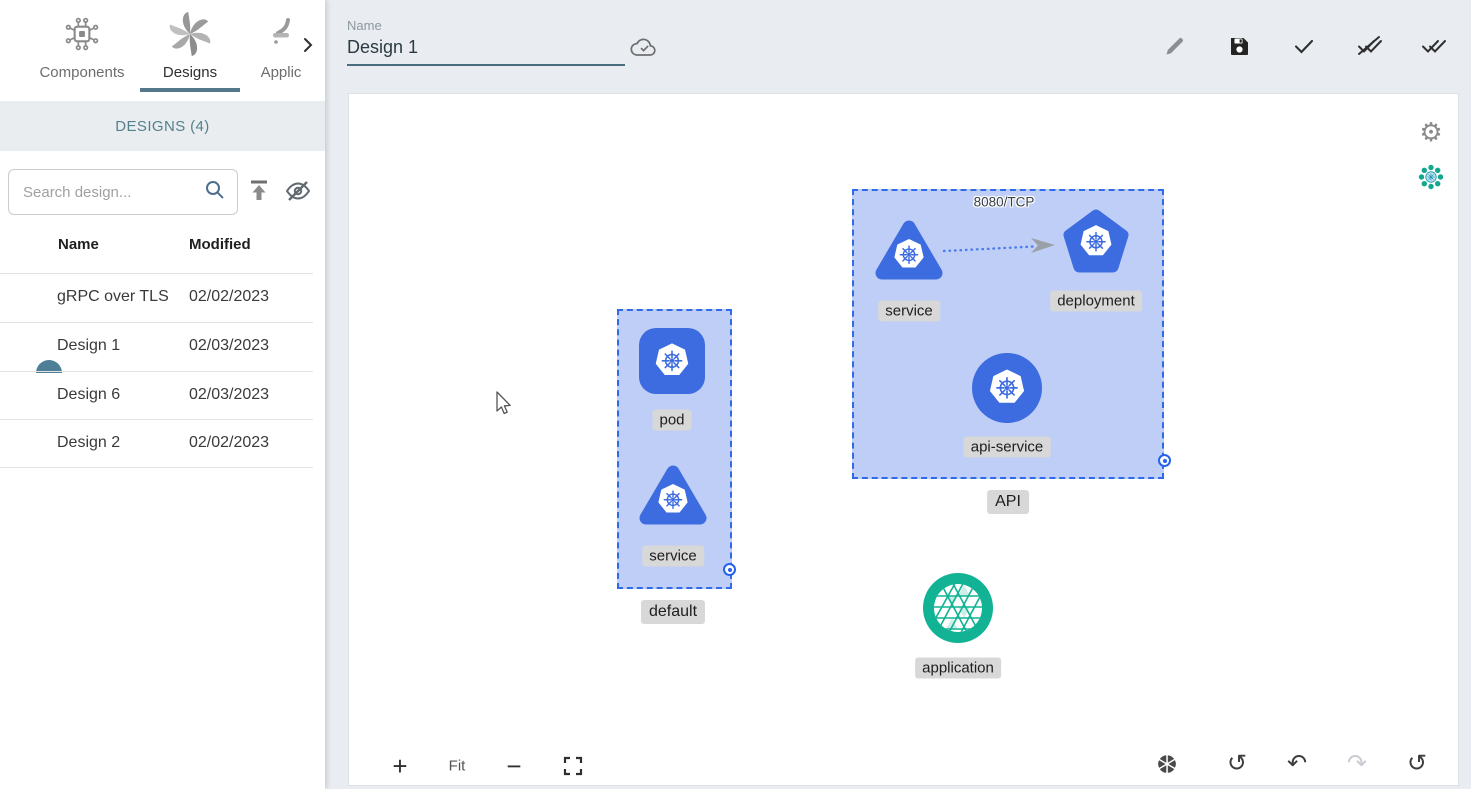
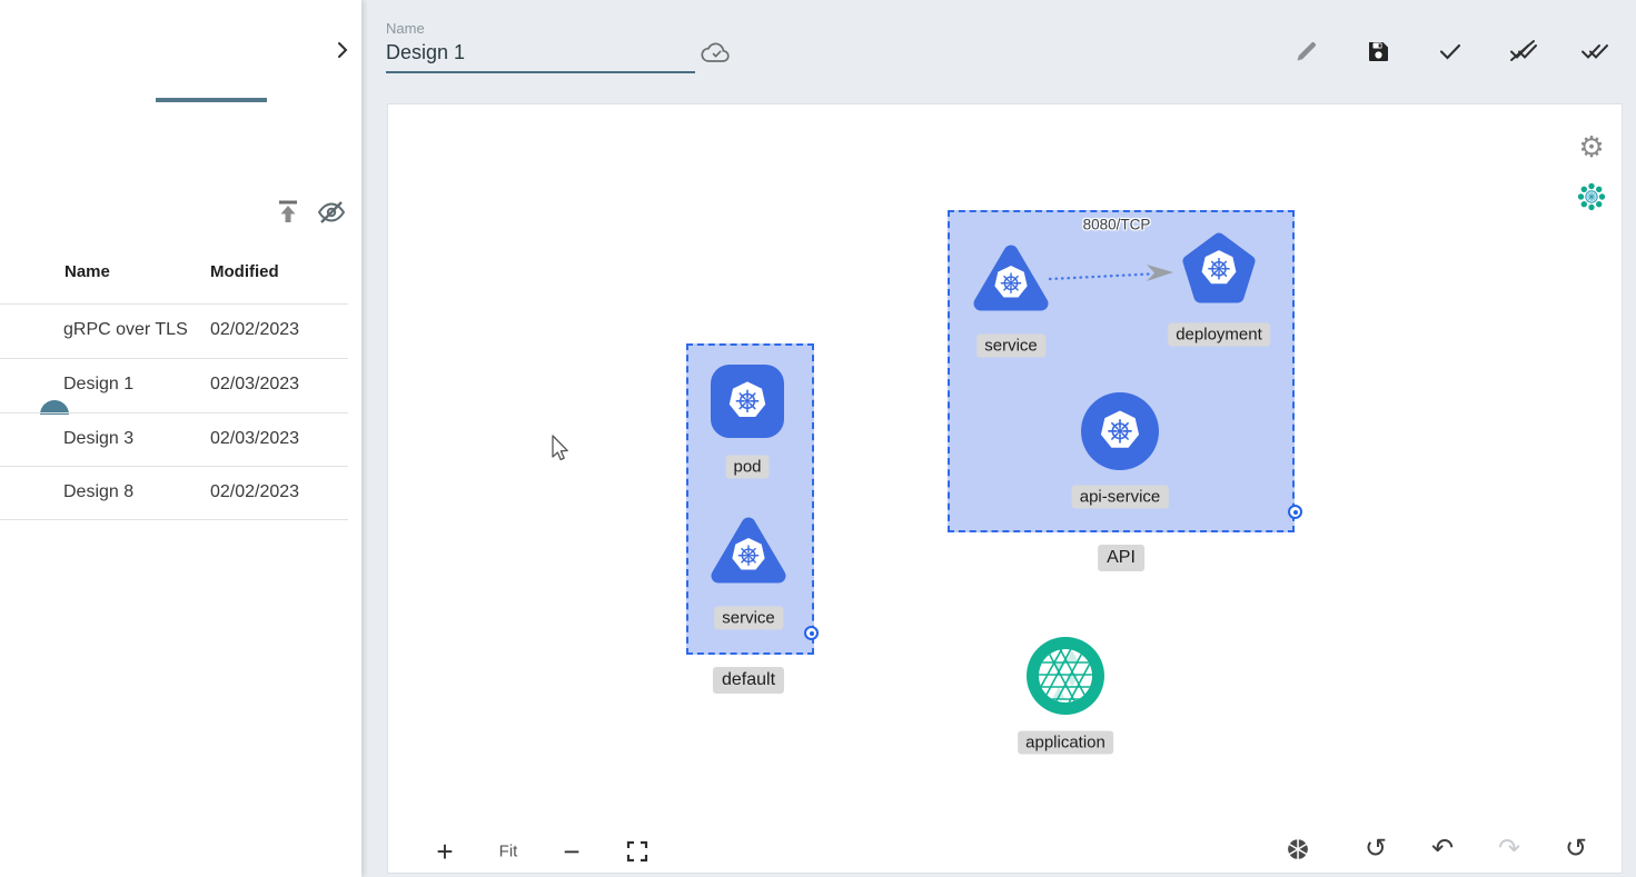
- Components
- Designs
- Applic
- DESIGNS (4)
- Search design...
  Name
  Modified
  gRPC over TLS
  02/02/2023
  Design 1
  02/03/2023
- Design 6
+ Design 3
  02/03/2023
- Design 2
+ Design 8
  02/02/2023
  Name
  Design 1
  ⚙
  pod
  service
  default
  8080/TCP
  service
  deployment
  api-service
  API
  application
  +
  Fit
  −
  ↺
  ↶
  ↷
  ↺
